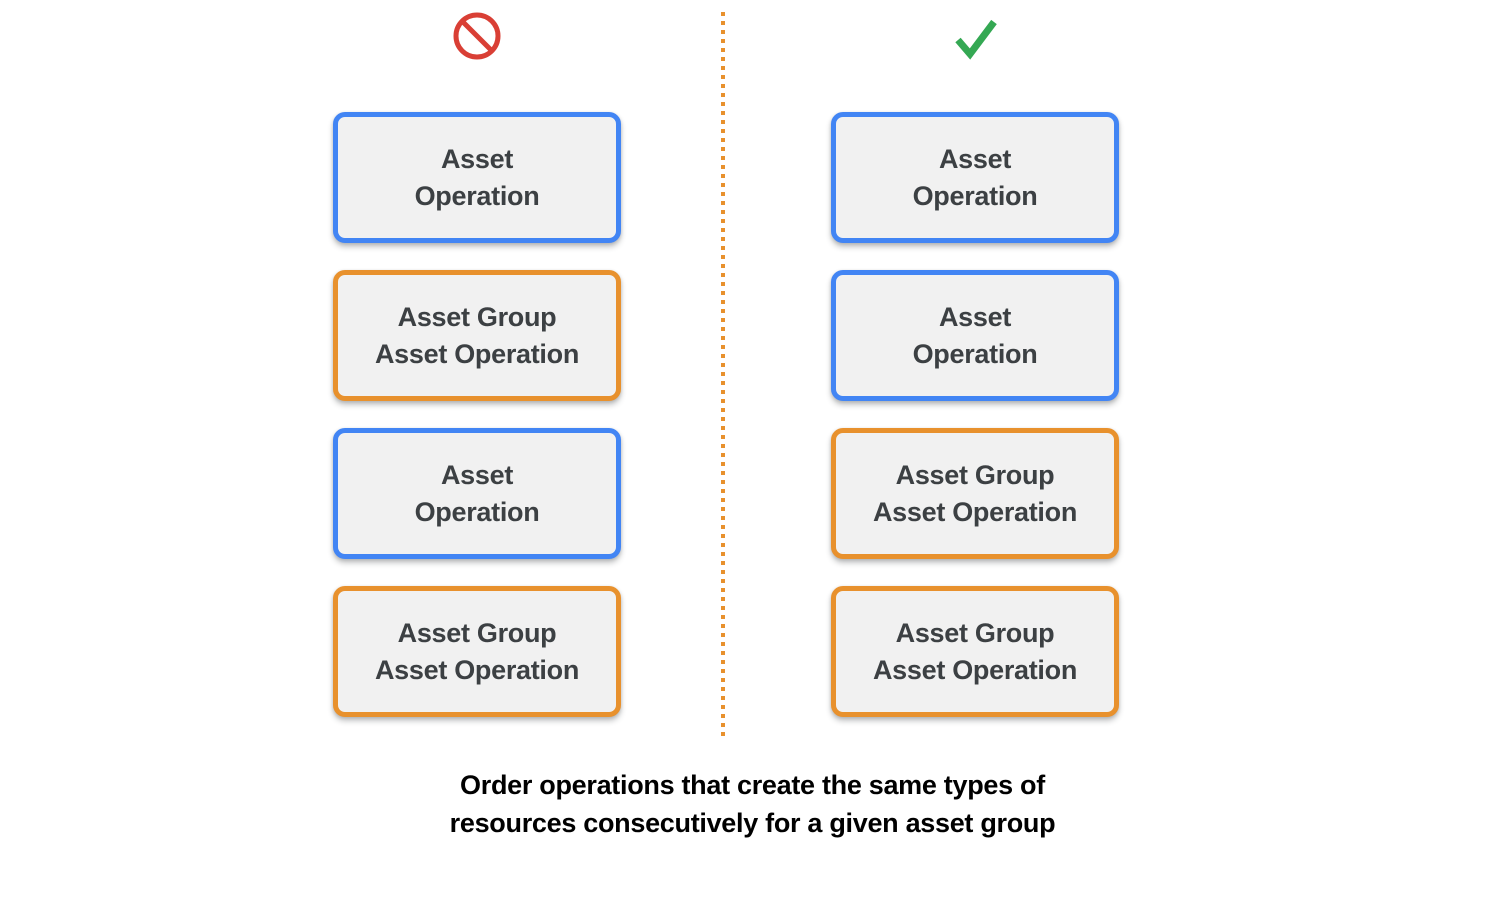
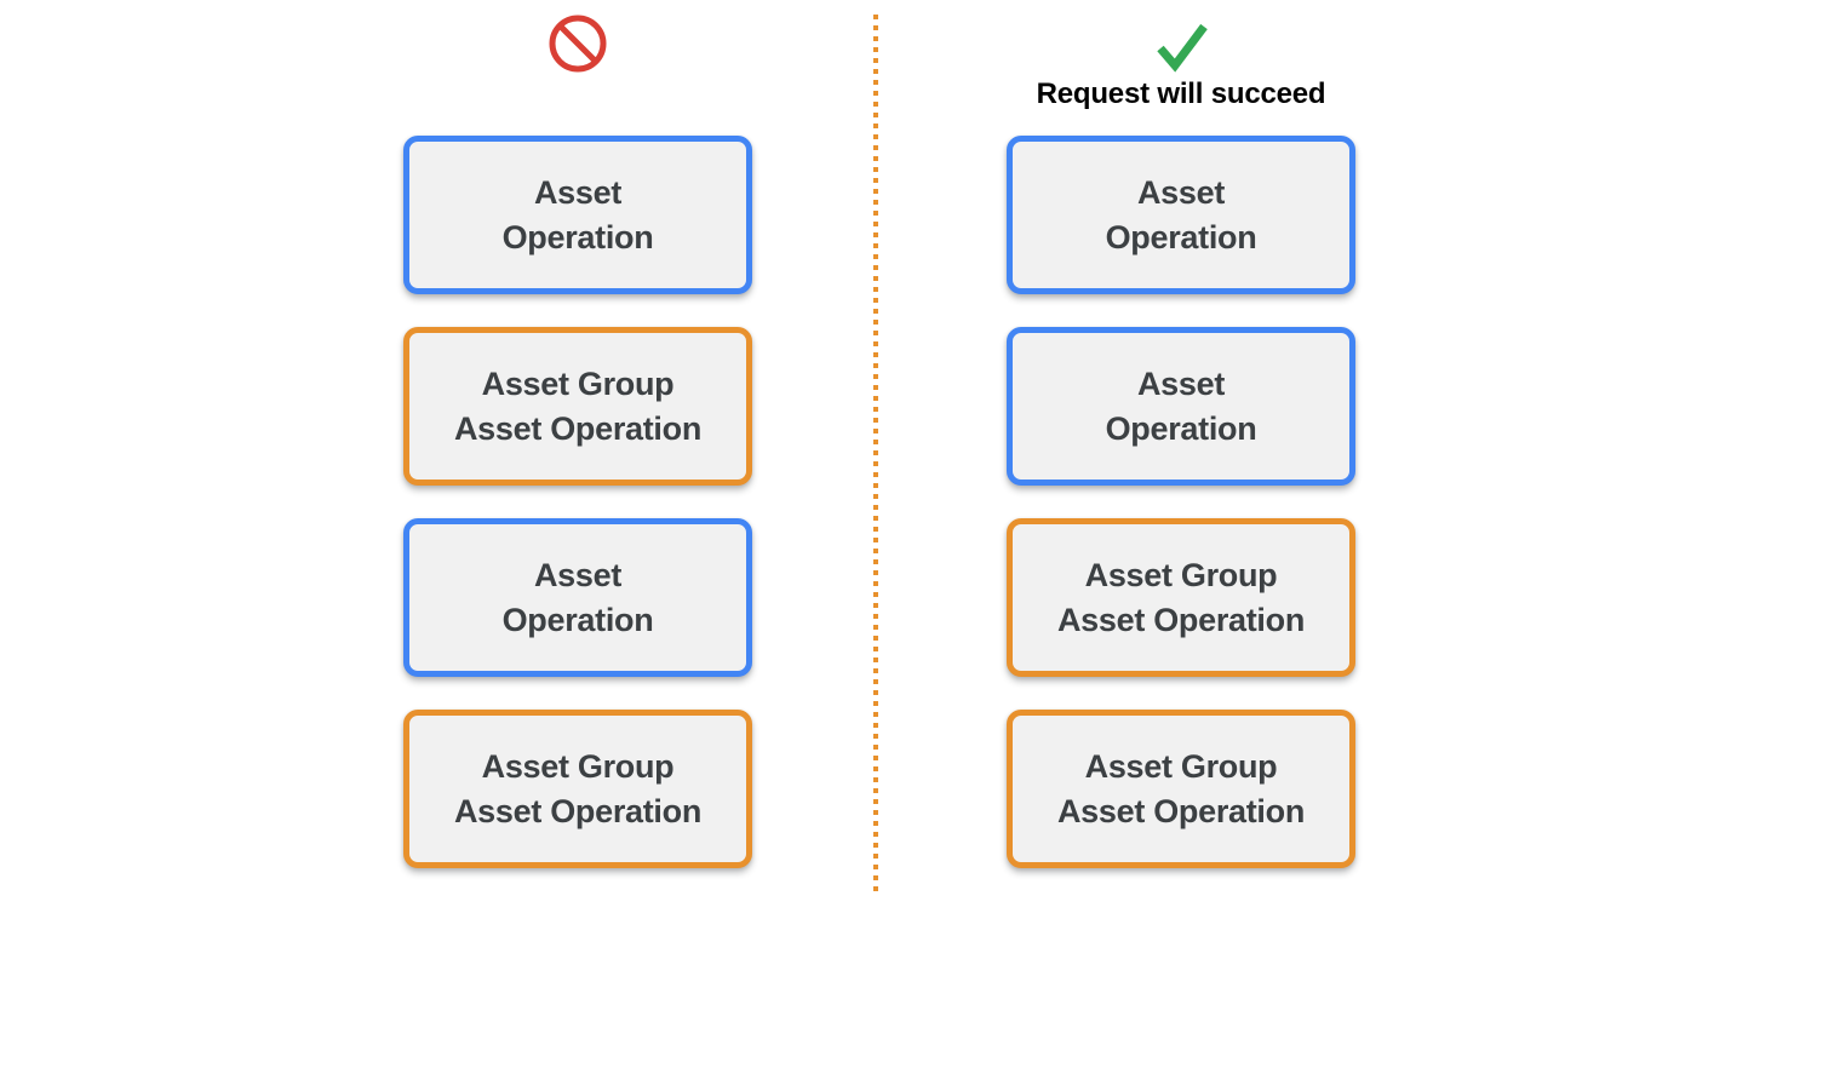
  Asset
  Operation
  Asset Group
  Asset Operation
  Asset
  Operation
  Asset Group
  Asset Operation
+ Request will succeed
  Asset
  Operation
  Asset
  Operation
  Asset Group
  Asset Operation
  Asset Group
  Asset Operation
- Order operations that create the same types of
- resources consecutively for a given asset group
